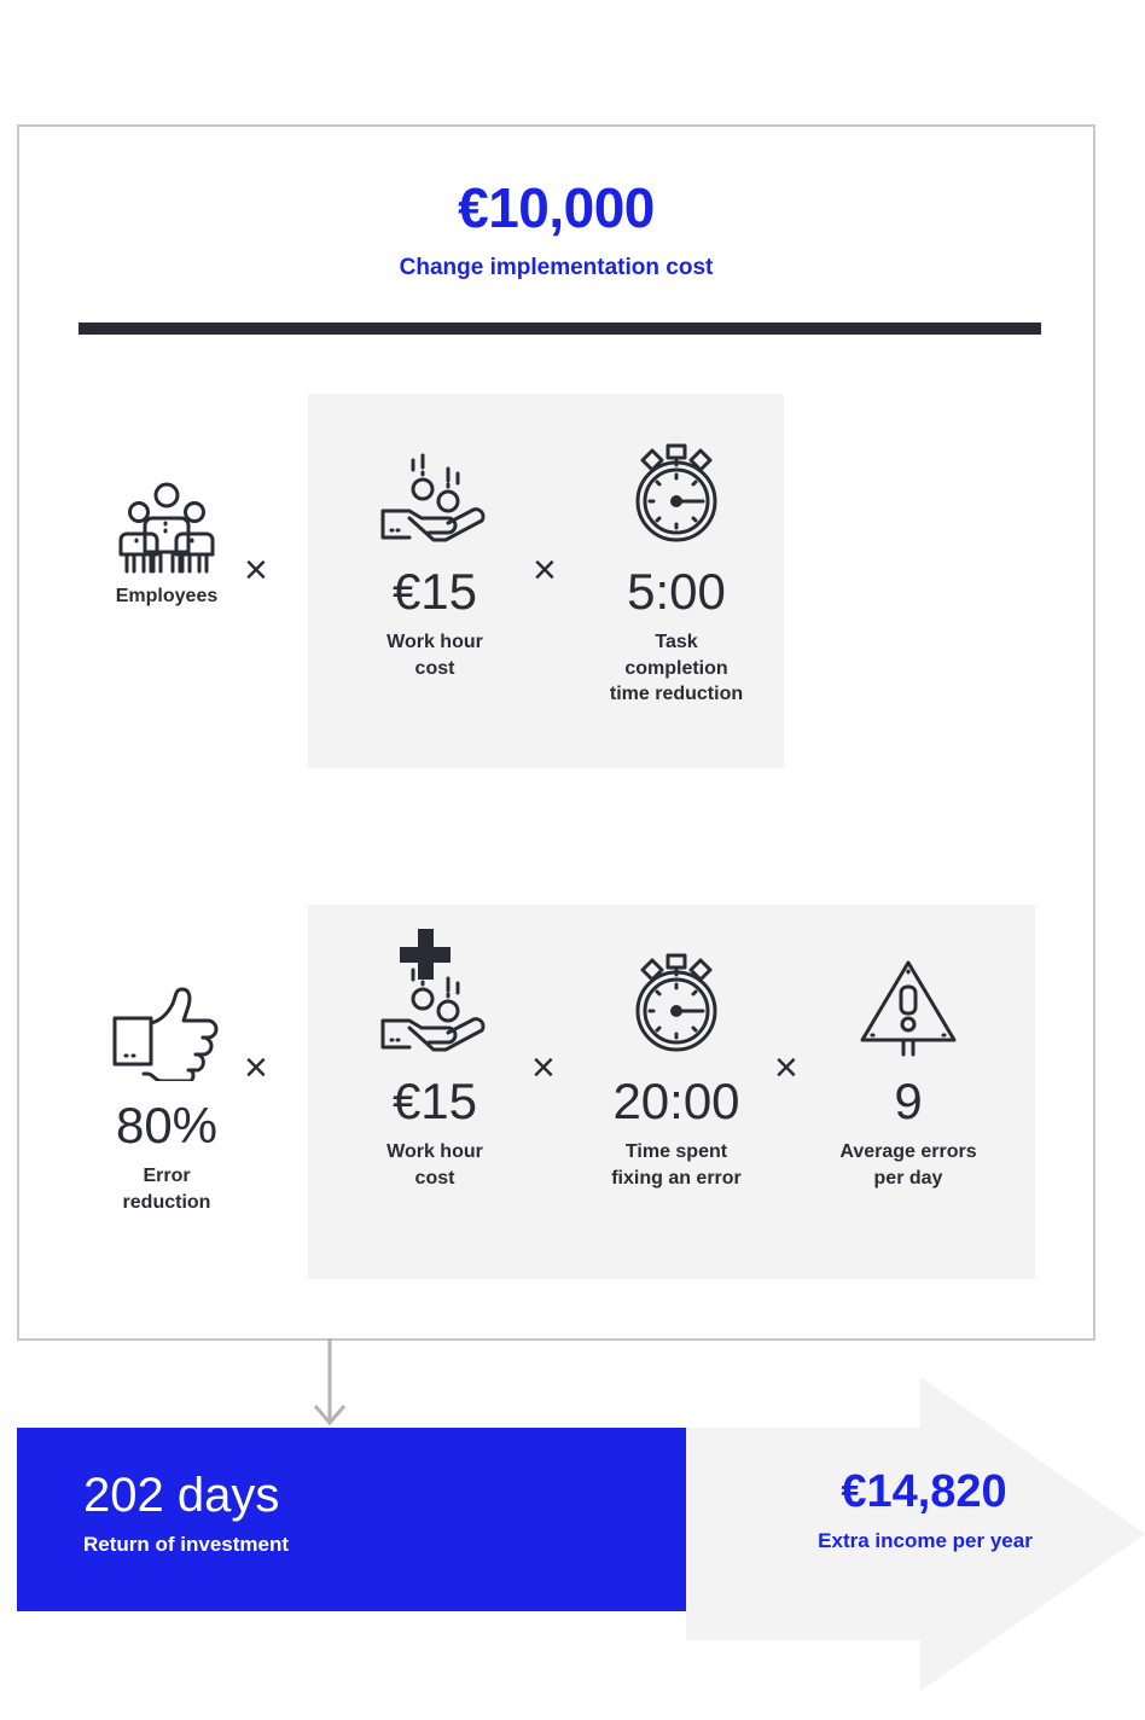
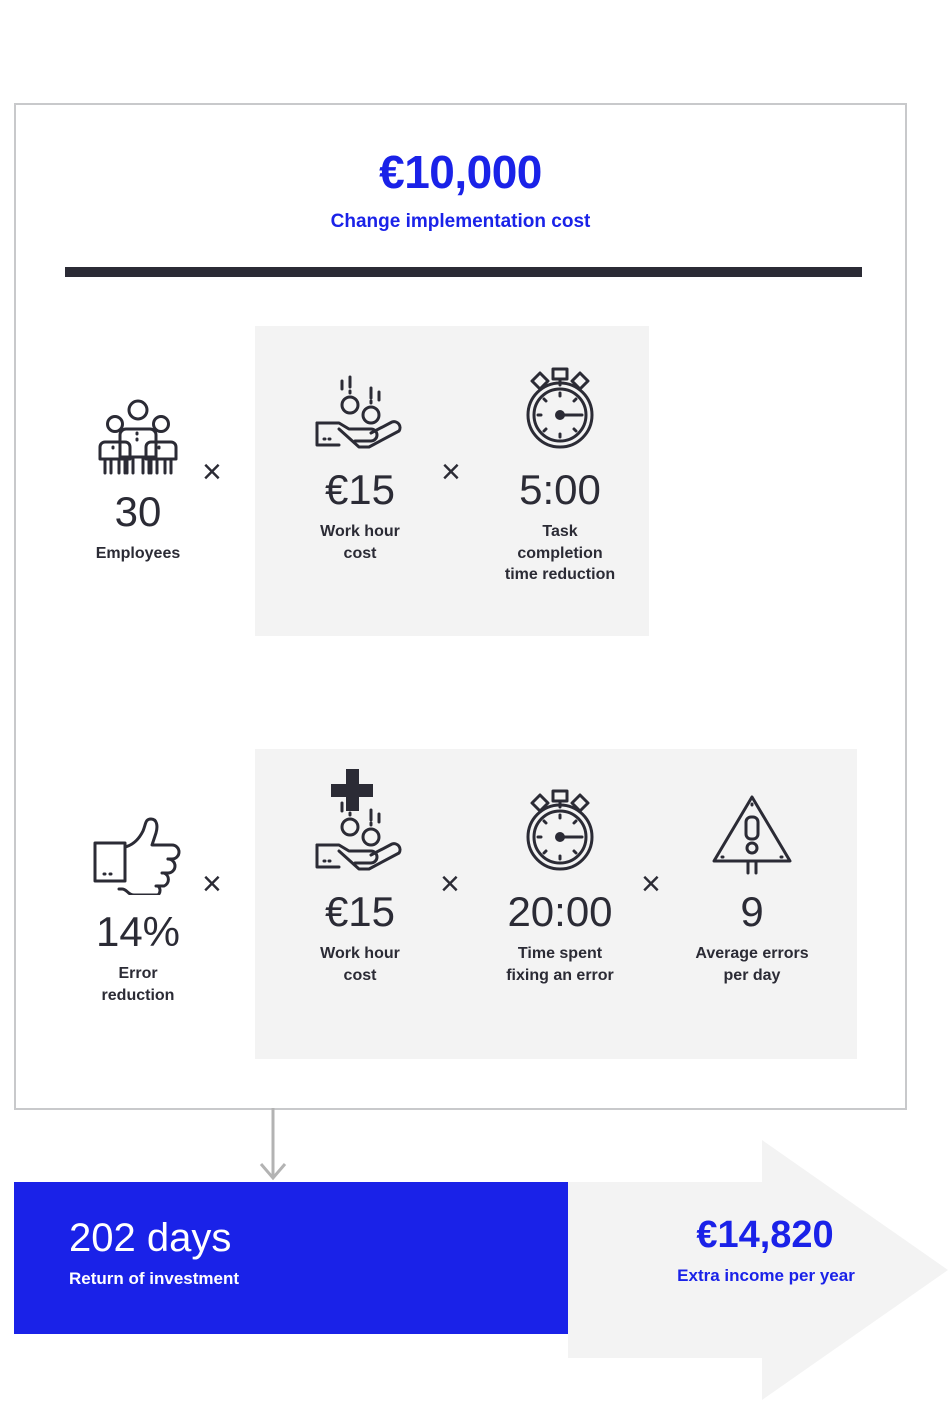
  €10,000
  Change implementation cost
+ 30
  Employees
  ×
  €15
  Work hour
  cost
  ×
  5:00
  Task
  completion
  time reduction
- 80%
+ 14%
  Error
  reduction
  ×
  €15
  Work hour
  cost
  ×
  20:00
  Time spent
  fixing an error
  ×
  9
  Average errors
  per day
  202 days
  Return of investment
  €14,820
  Extra income per year
